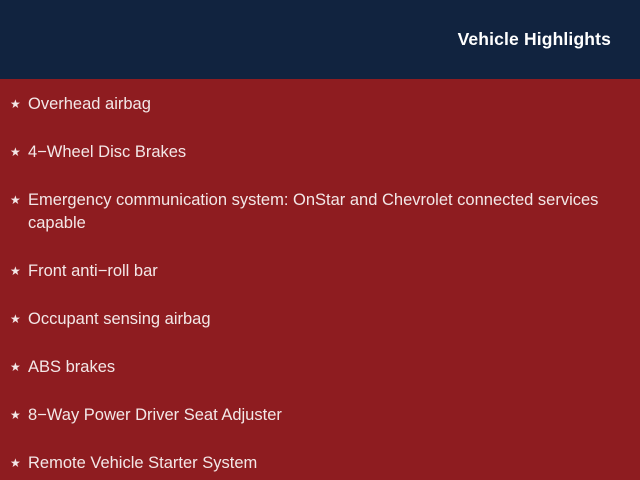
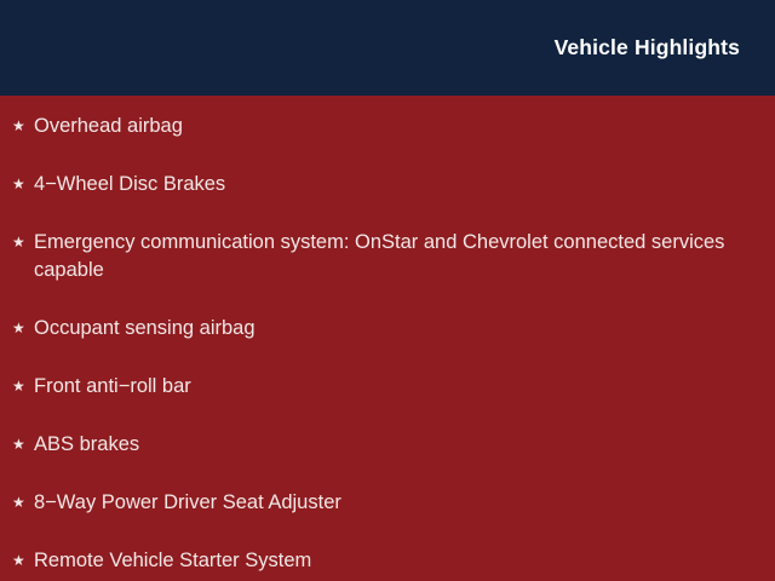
  Vehicle Highlights
  ★
  Overhead airbag
  ★
  4−Wheel Disc Brakes
  ★
  Emergency communication system: OnStar and Chevrolet connected services capable
  ★
- Front anti−roll bar
+ Occupant sensing airbag
  ★
- Occupant sensing airbag
+ Front anti−roll bar
  ★
  ABS brakes
  ★
  8−Way Power Driver Seat Adjuster
  ★
  Remote Vehicle Starter System
